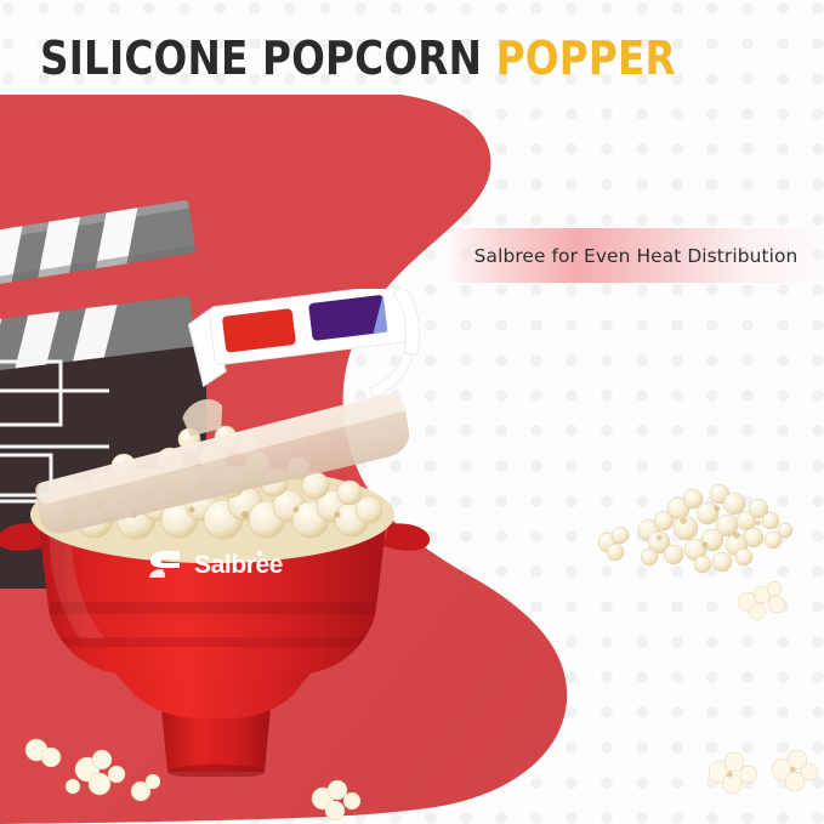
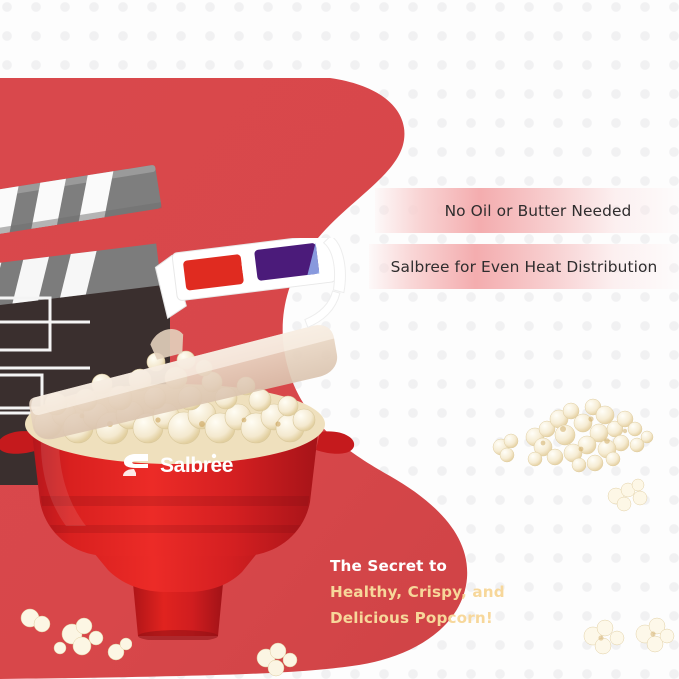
- SILICONE POPCORN POPPER
  Salbree
+ No Oil or Butter Needed
  Salbree for Even Heat Distribution
+ The Secret to
+ Healthy, Crispy, and
+ Delicious Popcorn!
